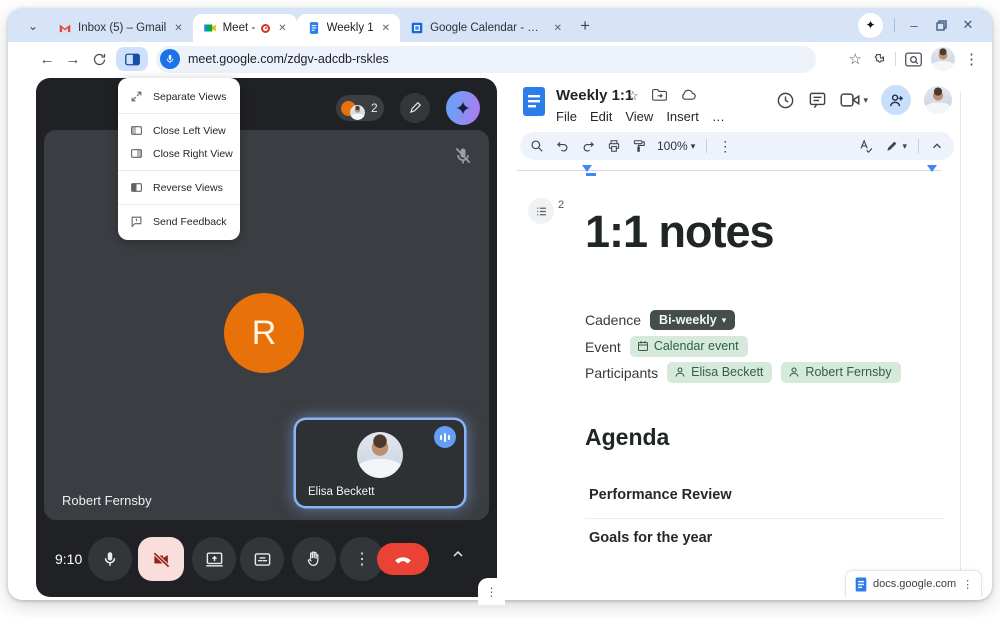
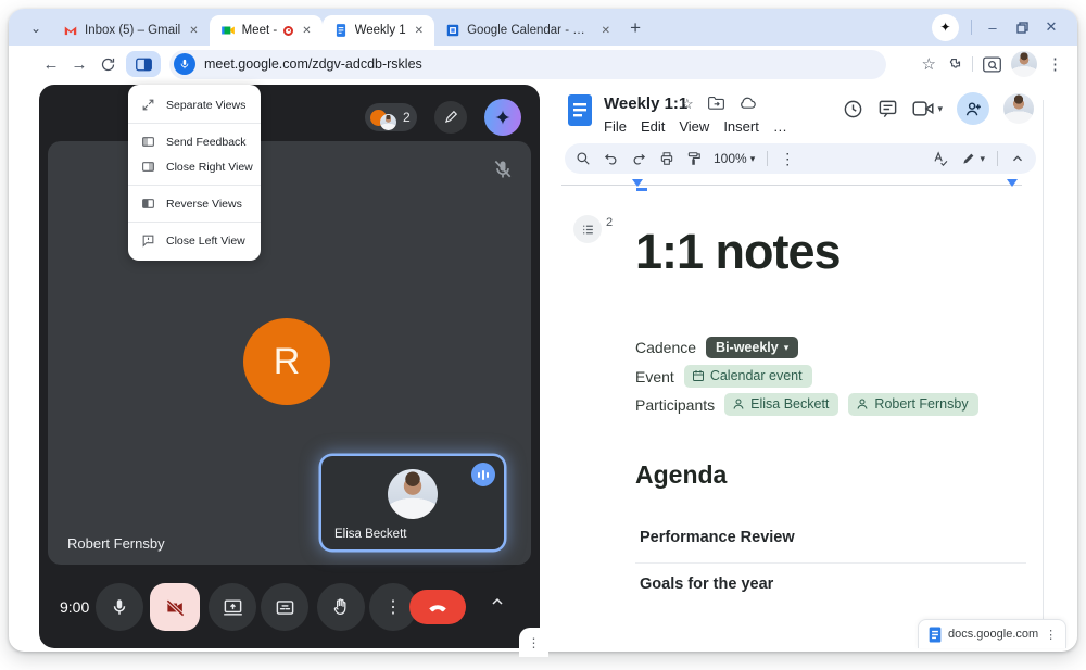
  ⌄
  Inbox (5) – Gmail
  ✕
  Meet -
  ✕
  Weekly 1
  ✕
  Google Calendar - wee
  ✕
  +
  ✦
  –
  ✕
  ←
  →
  meet.google.com/zdgv-adcdb-rskles
  ☆
  ⋮
  Separate Views
- Close Left View
+ Send Feedback
  Close Right View
  Reverse Views
- Send Feedback
+ Close Left View
  2
  R
  Robert Fernsby
  Elisa Beckett
- 9:10
+ 9:00
  ⋮
  ⋮
  Weekly 1:1
  ☆
  File
  Edit
  View
  Insert
  …
  ▾
  100%
  ▾
  ⋮
  ▾
  2
  1:1 notes
  Cadence
  Bi-weekly
  ▾
  Event
  Calendar event
  Participants
  Elisa Beckett
  Robert Fernsby
  Agenda
  Performance Review
  Goals for the year
  docs.google.com
  ⋮
